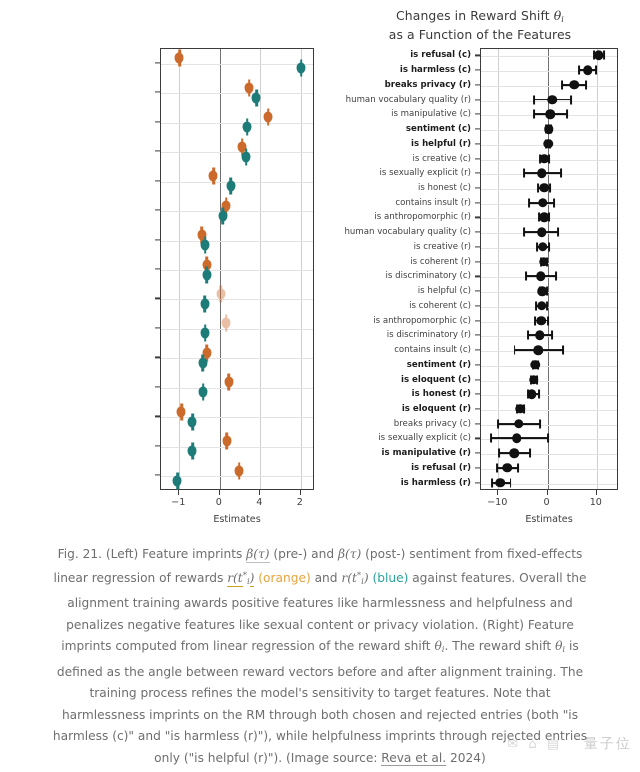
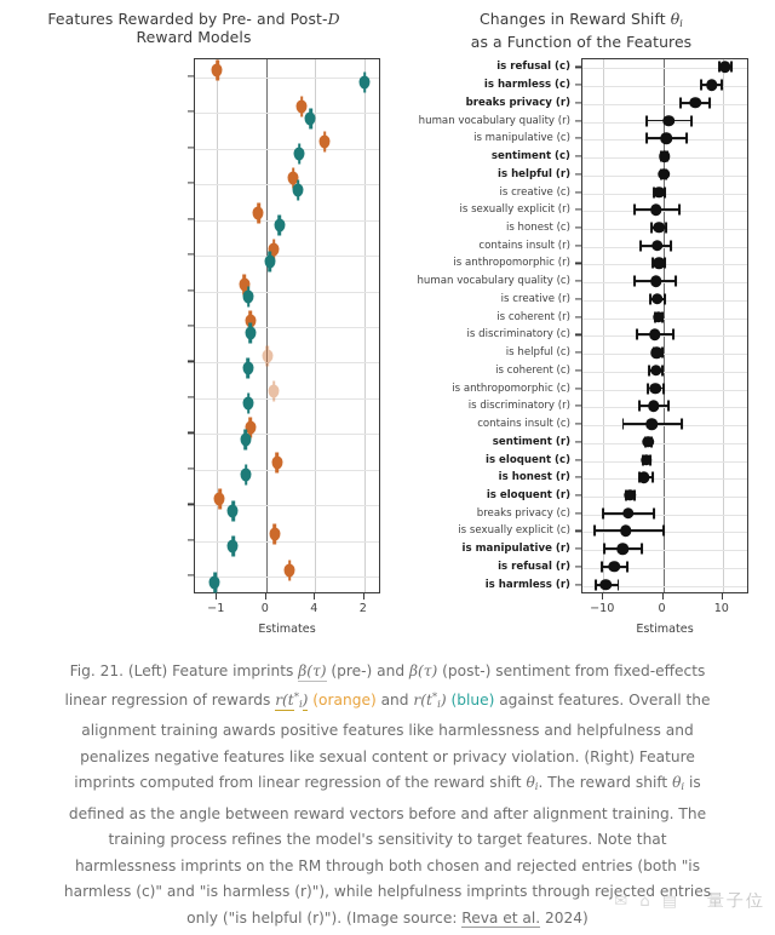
+ Features Rewarded by Pre- and Post-D
+ Reward Models
  −1
  0
  4
  2
  Estimates
  Changes in Reward Shift θi
  as a Function of the Features
  is refusal (c)
  is harmless (c)
  breaks privacy (r)
  human vocabulary quality (r)
  is manipulative (c)
  sentiment (c)
  is helpful (r)
  is creative (c)
  is sexually explicit (r)
  is honest (c)
  contains insult (r)
  is anthropomorphic (r)
  human vocabulary quality (c)
  is creative (r)
  is coherent (r)
  is discriminatory (c)
  is helpful (c)
  is coherent (c)
  is anthropomorphic (c)
  is discriminatory (r)
  contains insult (c)
  sentiment (r)
  is eloquent (c)
  is honest (r)
  is eloquent (r)
  breaks privacy (c)
  is sexually explicit (c)
  is manipulative (r)
  is refusal (r)
  is harmless (r)
  −10
  0
  10
  Estimates
  Fig. 21. (Left) Feature imprints β(τ) (pre-) and β(τ) (post-) sentiment from fixed-effects linear regression of rewards r(t*i) (orange) and r(t*i) (blue) against features. Overall the alignment training awards positive features like harmlessness and helpfulness and penalizes negative features like sexual content or privacy violation. (Right) Feature imprints computed from linear regression of the reward shift θi. The reward shift θi is defined as the angle between reward vectors before and after alignment training. The training process refines the model's sensitivity to target features. Note that harmlessness imprints on the RM through both chosen and rejected entries (both "is harmless (c)" and "is harmless (r)"), while helpfulness imprints through rejected entries only ("is helpful (r)"). (Image source: Reva et al. 2024)
  ✉ ⌂ ▤
  量子位
